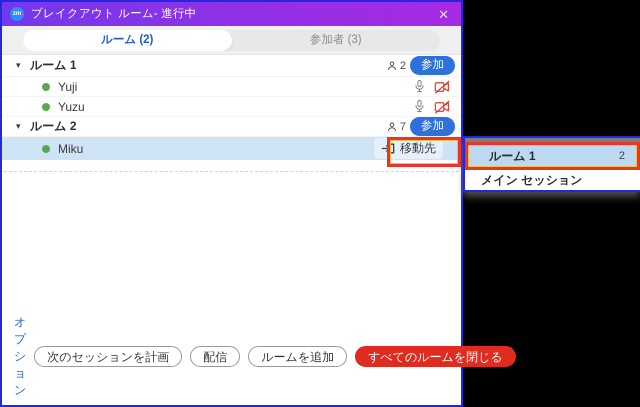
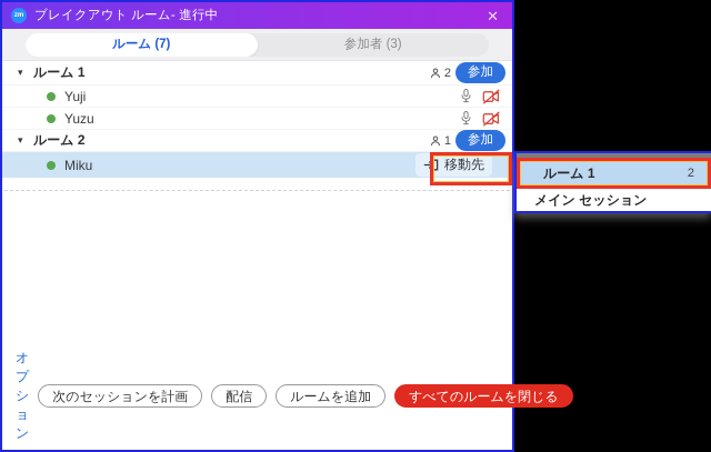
  ブレイクアウト ルーム- 進行中
  ✕
- ルーム (2)
+ ルーム (7)
  参加者 (3)
  ▾
  ルーム 1
  2
  参加
  Yuji
  Yuzu
  ▾
  ルーム 2
- 7
+ 1
  参加
  Miku
  移動先
  オプション
  次のセッションを計画
  配信
  ルームを追加
  すべてのルームを閉じる
  ルーム 1
  2
  メイン セッション
